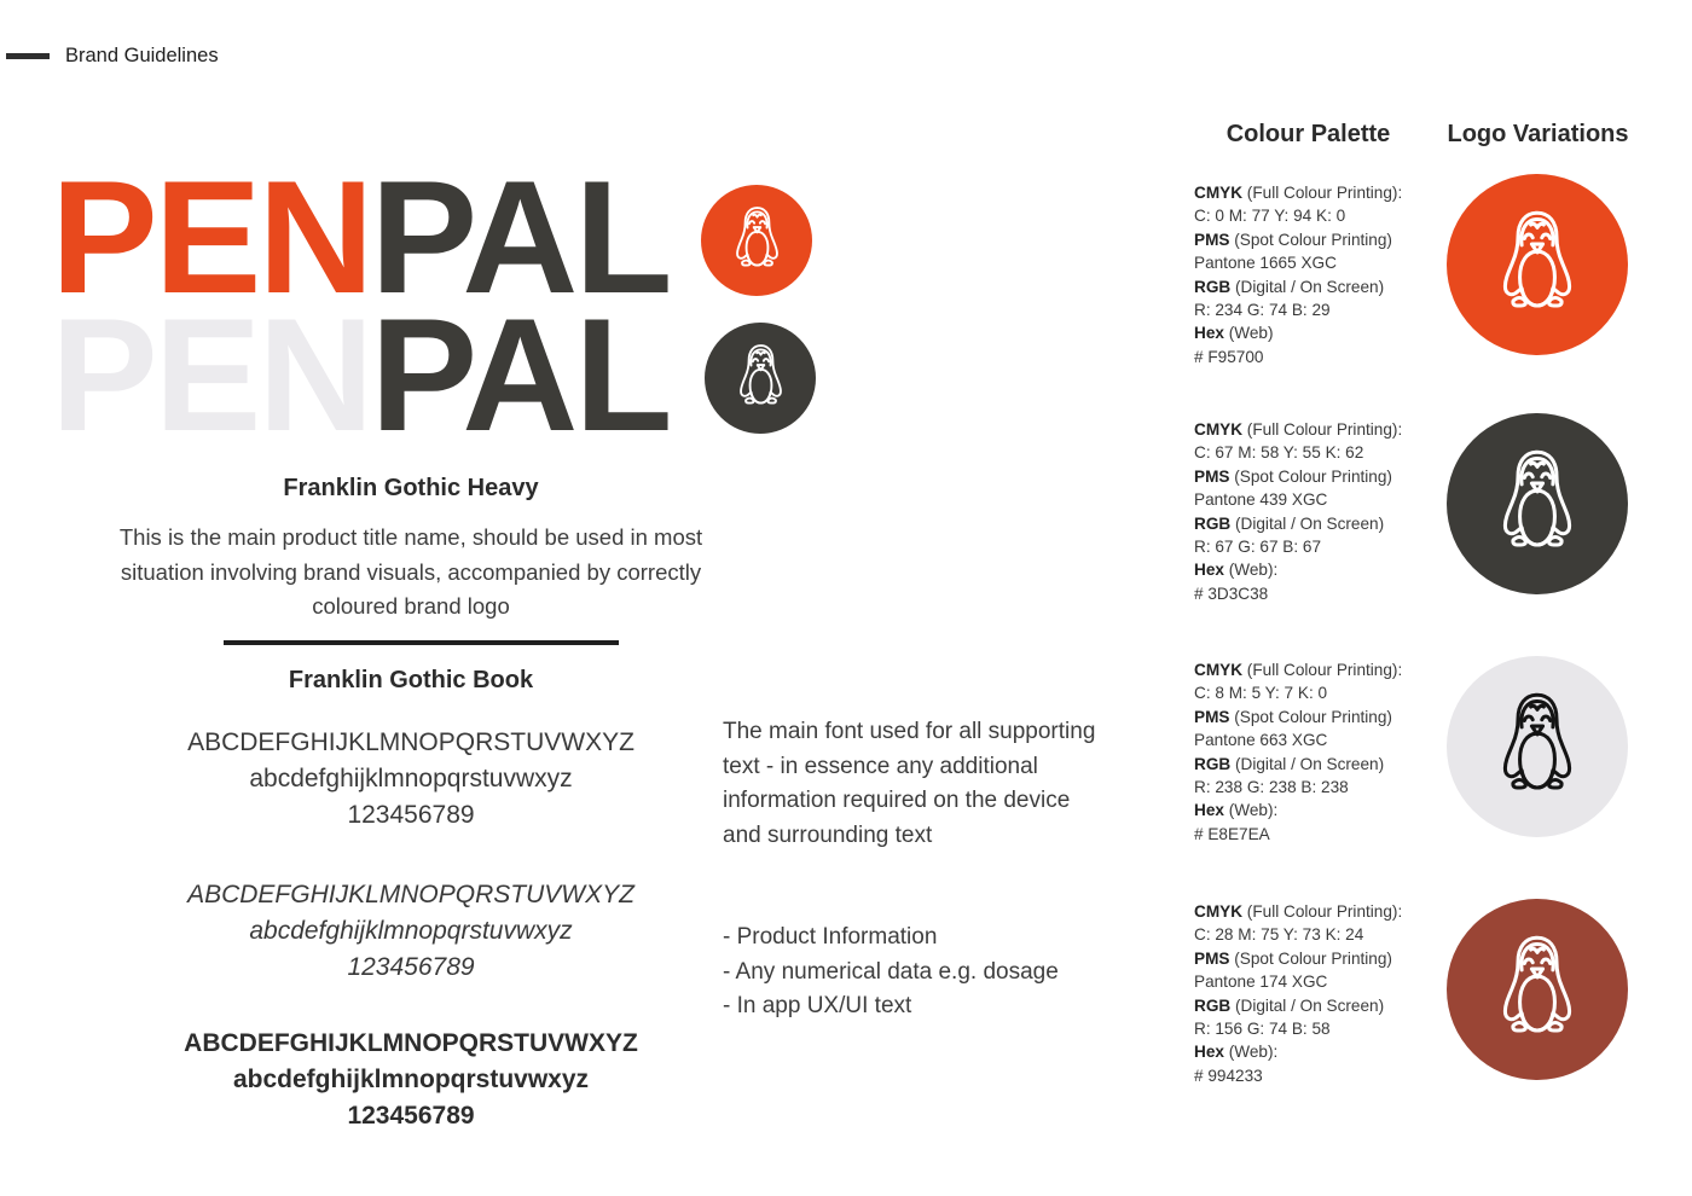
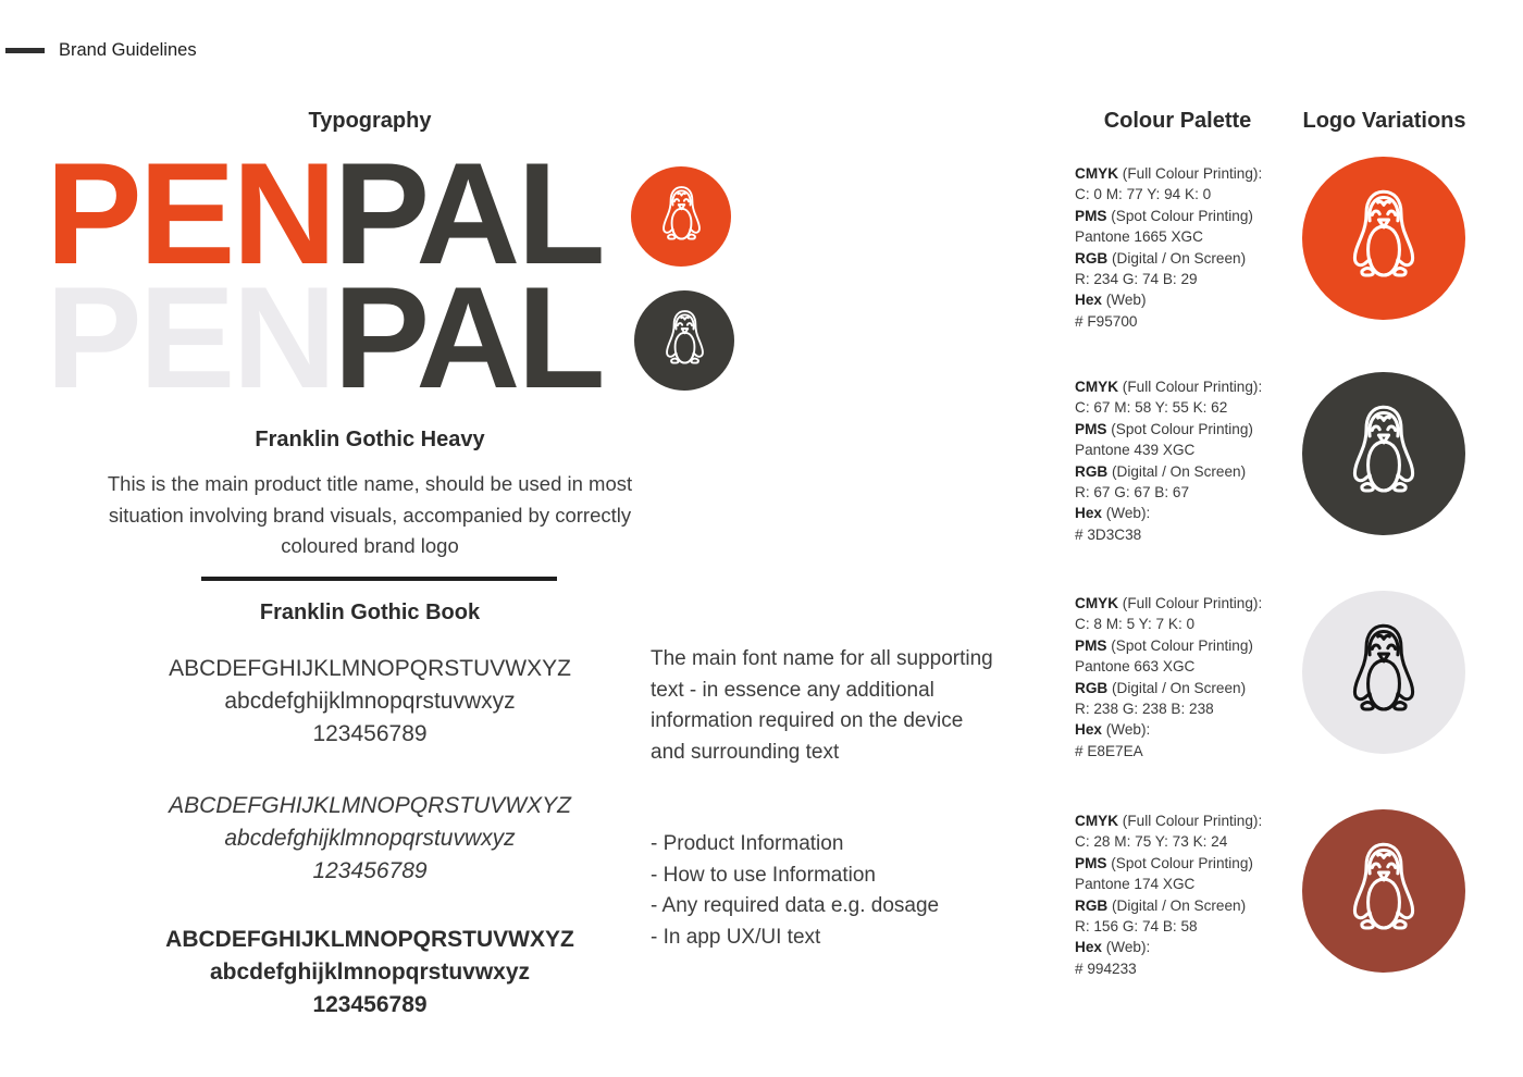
  Brand Guidelines
+ Typography
  PENPAL
  PENPAL
  Franklin Gothic Heavy
  This is the main product title name, should be used in most situation involving brand visuals, accompanied by correctly coloured brand logo
  Franklin Gothic Book
  ABCDEFGHIJKLMNOPQRSTUVWXYZ
  abcdefghijklmnopqrstuvwxyz
  123456789
  ABCDEFGHIJKLMNOPQRSTUVWXYZ
  abcdefghijklmnopqrstuvwxyz
  123456789
  ABCDEFGHIJKLMNOPQRSTUVWXYZ
  abcdefghijklmnopqrstuvwxyz
  123456789
- The main font used for all supporting text - in essence any additional information required on the device and surrounding text
+ The main font name for all supporting text - in essence any additional information required on the device and surrounding text
  - Product Information
+ - How to use Information
- - Any numerical data e.g. dosage
+ - Any required data e.g. dosage
  - In app UX/UI text
  Colour Palette
  Logo Variations
  CMYK (Full Colour Printing):
  C: 0 M: 77 Y: 94 K: 0
  PMS (Spot Colour Printing)
  Pantone 1665 XGC
  RGB (Digital / On Screen)
  R: 234 G: 74 B: 29
  Hex (Web)
  # F95700
  CMYK (Full Colour Printing):
  C: 67 M: 58 Y: 55 K: 62
  PMS (Spot Colour Printing)
  Pantone 439 XGC
  RGB (Digital / On Screen)
  R: 67 G: 67 B: 67
  Hex (Web):
  # 3D3C38
  CMYK (Full Colour Printing):
  C: 8 M: 5 Y: 7 K: 0
  PMS (Spot Colour Printing)
  Pantone 663 XGC
  RGB (Digital / On Screen)
  R: 238 G: 238 B: 238
  Hex (Web):
  # E8E7EA
  CMYK (Full Colour Printing):
  C: 28 M: 75 Y: 73 K: 24
  PMS (Spot Colour Printing)
  Pantone 174 XGC
  RGB (Digital / On Screen)
  R: 156 G: 74 B: 58
  Hex (Web):
  # 994233
